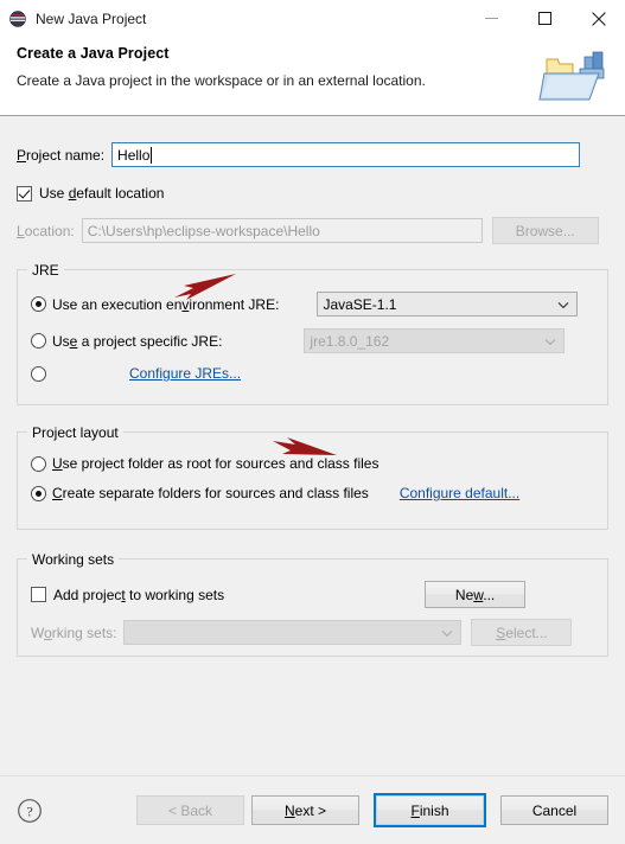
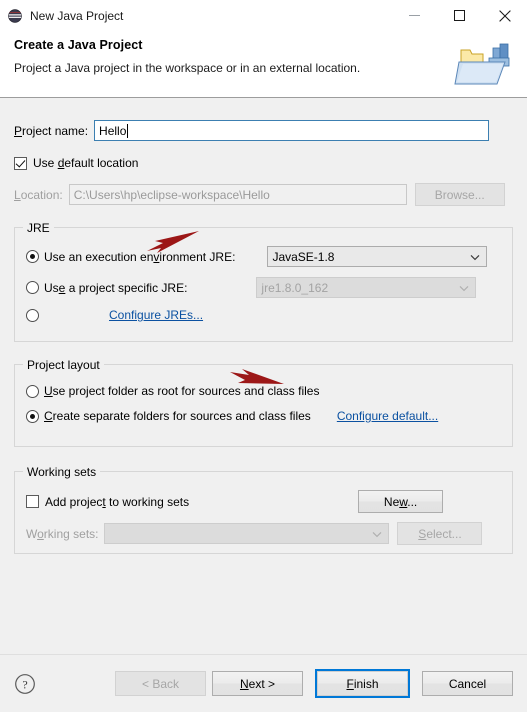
  New Java Project
  Create a Java Project
- Create a Java project in the workspace or in an external location.
+ Project a Java project in the workspace or in an external location.
  Project name:
  Hello
  Use default location
  Location:
  C:\Users\hp\eclipse-workspace\Hello
  Browse...
  JRE
  Use an execution environment JRE:
- JavaSE-1.1
+ JavaSE-1.8
  Use a project specific JRE:
  jre1.8.0_162
  Configure JREs...
  Project layout
  Use project folder as root for sources and class files
  Create separate folders for sources and class files
  Configure default...
  Working sets
  Add project to working sets
  New...
  Working sets:
  Select...
  ?
  < Back
  Next >
  Finish
  Cancel
